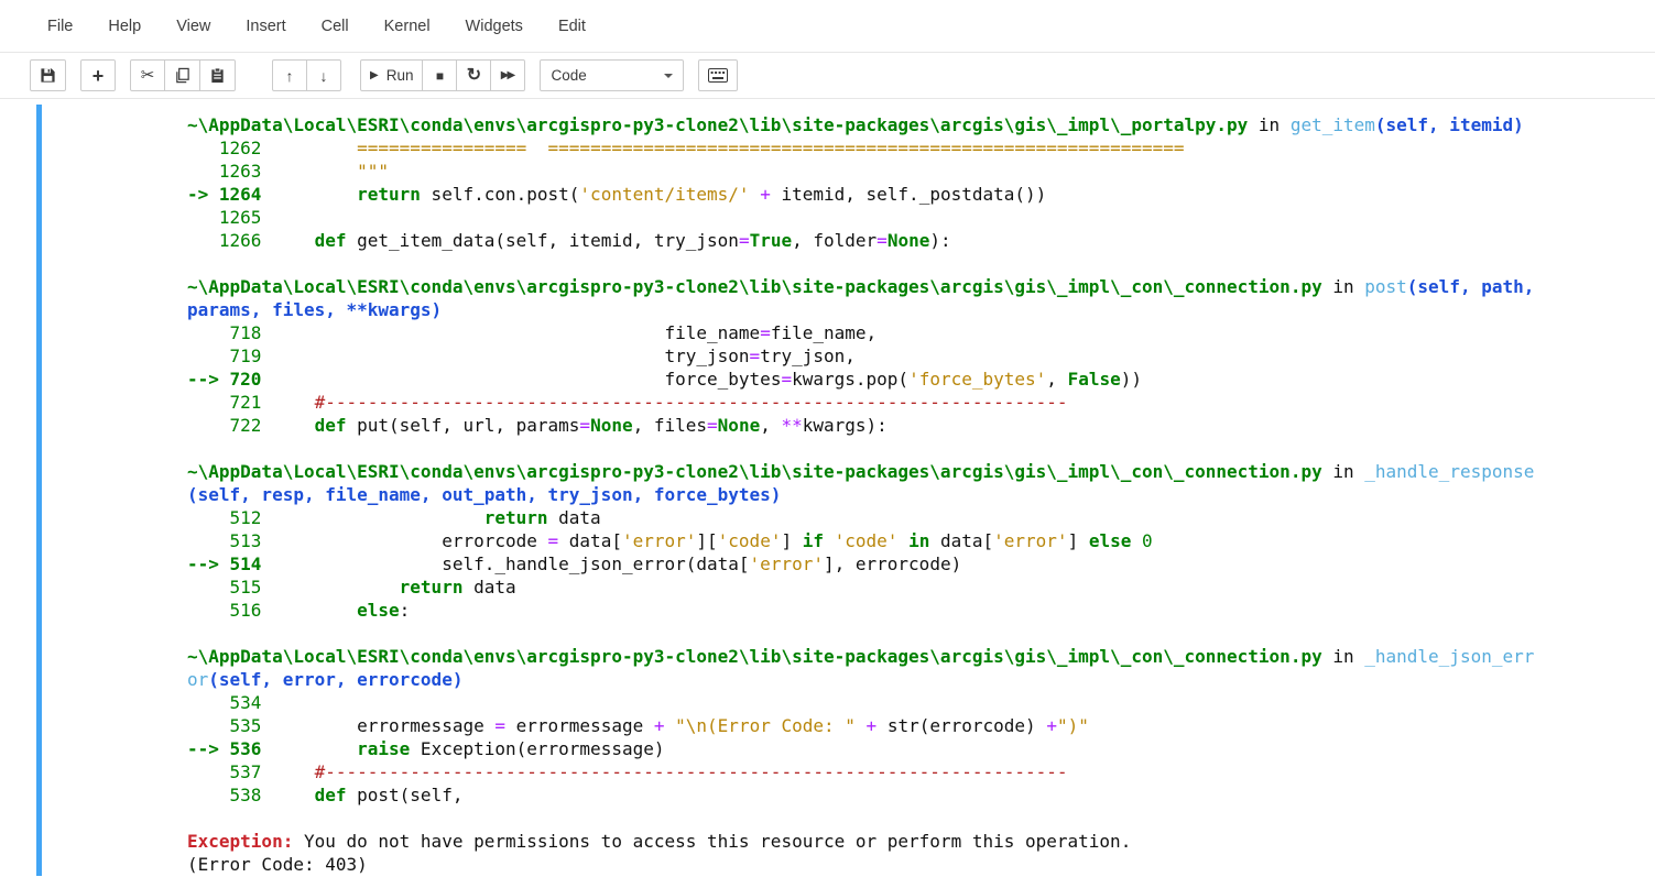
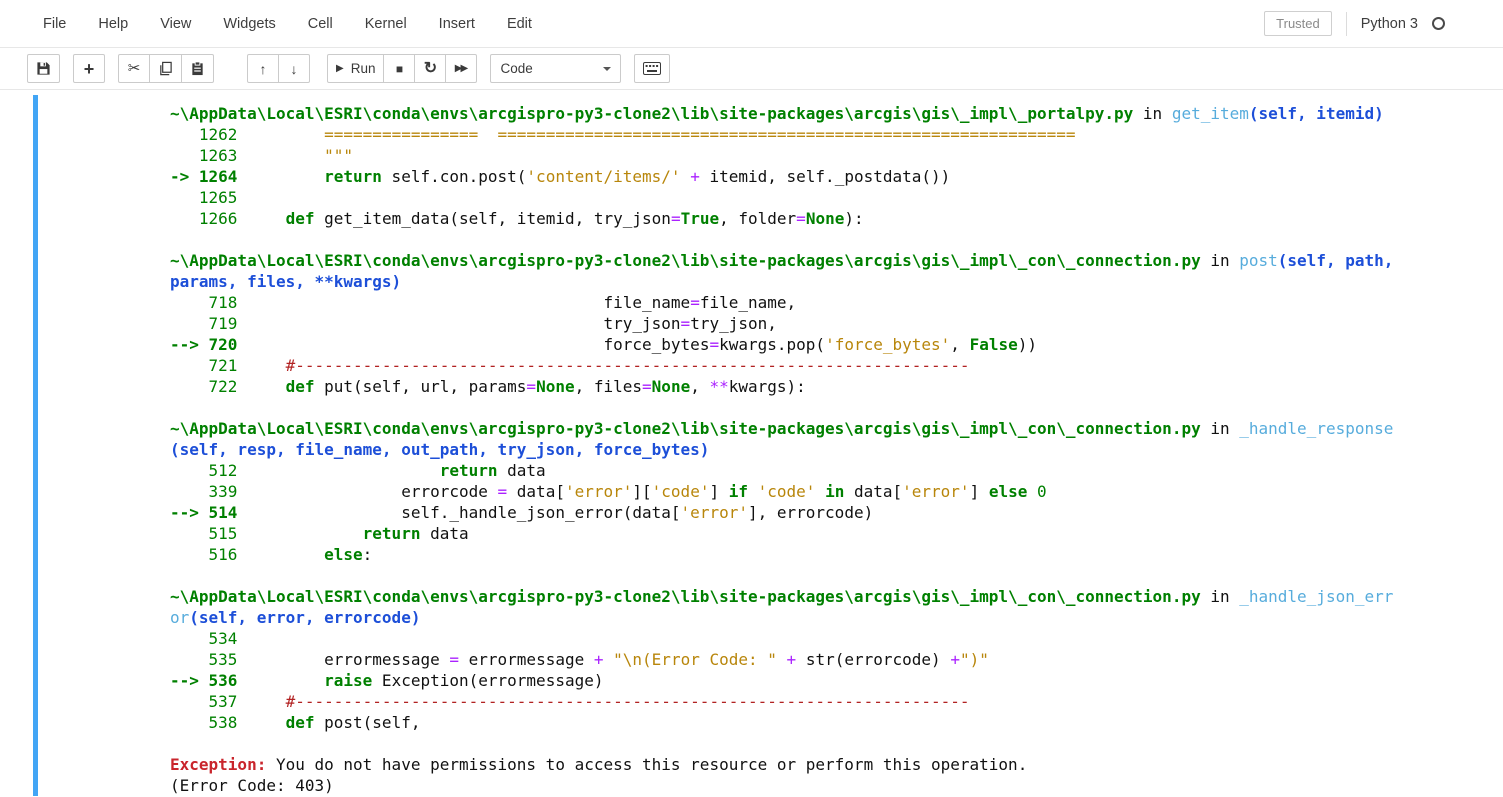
  File
  Help
  View
- Insert
+ Widgets
  Cell
  Kernel
- Widgets
+ Insert
  Edit
+ Trusted
+ Python 3
  +
  ✂
  ↑
  ↓
  ▶
  Run
  ■
  ↻
  ▶▶
  Code
- ~\AppData\Local\ESRI\conda\envs\arcgispro-py3-clone2\lib\site-packages\arcgis\gis\_impl\_portalpy.py in get_item(self, itemid) 1262 ================ ============================================================ 1263 """ -> 1264 return self.con.post('content/items/' + itemid, self._postdata()) 1265 1266 def get_item_data(self, itemid, try_json=True, folder=None): ~\AppData\Local\ESRI\conda\envs\arcgispro-py3-clone2\lib\site-packages\arcgis\gis\_impl\_con\_connection.py in post(self, path, params, files, **kwargs) 718 file_name=file_name, 719 try_json=try_json, --> 720 force_bytes=kwargs.pop('force_bytes', False)) 721 #---------------------------------------------------------------------- 722 def put(self, url, params=None, files=None, **kwargs): ~\AppData\Local\ESRI\conda\envs\arcgispro-py3-clone2\lib\site-packages\arcgis\gis\_impl\_con\_connection.py in _handle_response(self, resp, file_name, out_path, try_json, force_bytes) 512 return data 513 errorcode = data['error']['code'] if 'code' in data['error'] else 0 --> 514 self._handle_json_error(data['error'], errorcode) 515 return data 516 else: ~\AppData\Local\ESRI\conda\envs\arcgispro-py3-clone2\lib\site-packages\arcgis\gis\_impl\_con\_connection.py in _handle_json_error(self, error, errorcode) 534 535 errormessage = errormessage + "\n(Error Code: " + str(errorcode) +")" --> 536 raise Exception(errormessage) 537 #---------------------------------------------------------------------- 538 def post(self, Exception: You do not have permissions to access this resource or perform this operation. (Error Code: 403)
+ ~\AppData\Local\ESRI\conda\envs\arcgispro-py3-clone2\lib\site-packages\arcgis\gis\_impl\_portalpy.py in get_item(self, itemid) 1262 ================ ============================================================ 1263 """ -> 1264 return self.con.post('content/items/' + itemid, self._postdata()) 1265 1266 def get_item_data(self, itemid, try_json=True, folder=None): ~\AppData\Local\ESRI\conda\envs\arcgispro-py3-clone2\lib\site-packages\arcgis\gis\_impl\_con\_connection.py in post(self, path, params, files, **kwargs) 718 file_name=file_name, 719 try_json=try_json, --> 720 force_bytes=kwargs.pop('force_bytes', False)) 721 #---------------------------------------------------------------------- 722 def put(self, url, params=None, files=None, **kwargs): ~\AppData\Local\ESRI\conda\envs\arcgispro-py3-clone2\lib\site-packages\arcgis\gis\_impl\_con\_connection.py in _handle_response(self, resp, file_name, out_path, try_json, force_bytes) 512 return data 339 errorcode = data['error']['code'] if 'code' in data['error'] else 0 --> 514 self._handle_json_error(data['error'], errorcode) 515 return data 516 else: ~\AppData\Local\ESRI\conda\envs\arcgispro-py3-clone2\lib\site-packages\arcgis\gis\_impl\_con\_connection.py in _handle_json_error(self, error, errorcode) 534 535 errormessage = errormessage + "\n(Error Code: " + str(errorcode) +")" --> 536 raise Exception(errormessage) 537 #---------------------------------------------------------------------- 538 def post(self, Exception: You do not have permissions to access this resource or perform this operation. (Error Code: 403)
